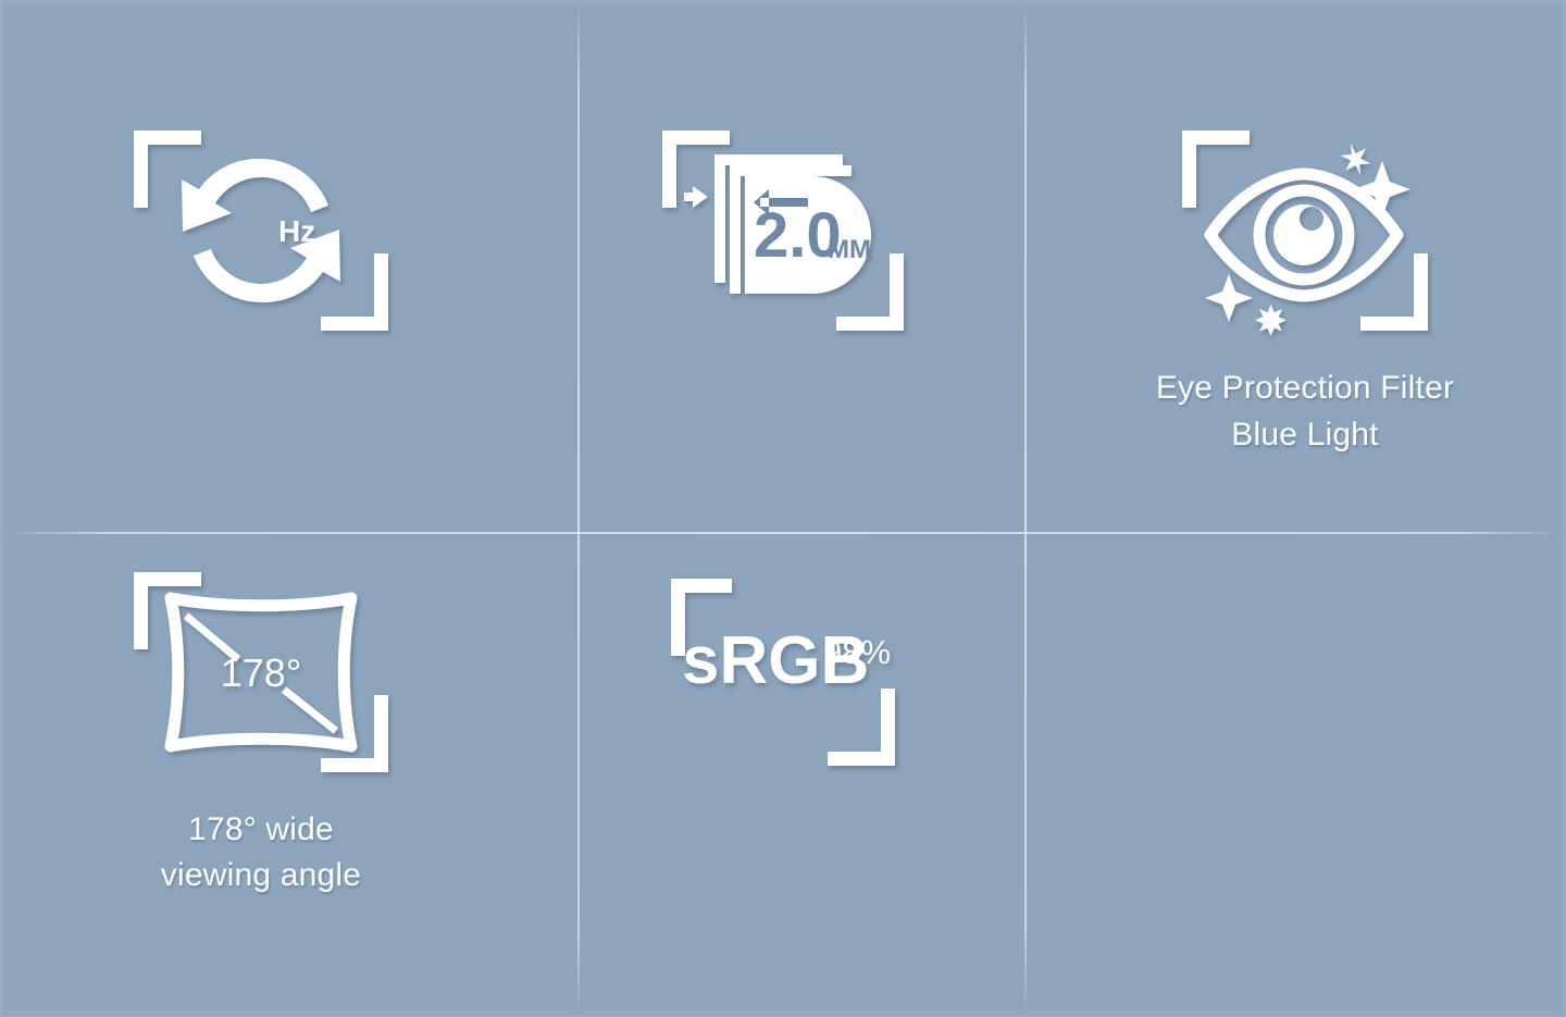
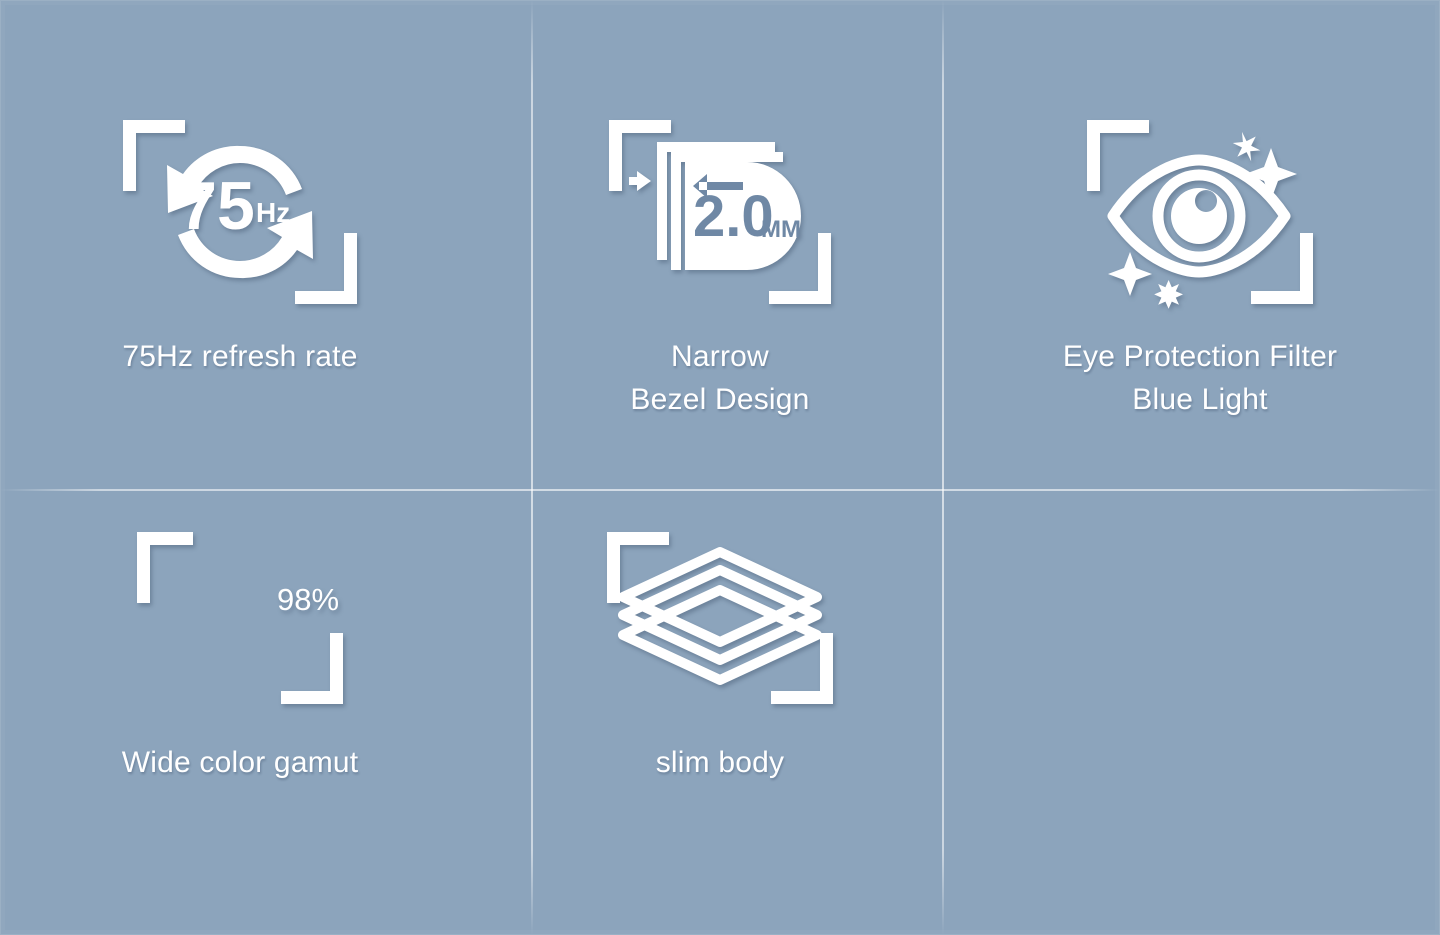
+ 75
  Hz
+ 75Hz refresh rate
  2.0
  MM
+ Narrow
+ Bezel Design
  Eye Protection Filter
  Blue Light
- 178°
- 178° wide
- viewing angle
- sRGB
  98%
+ Wide color gamut
+ slim body
